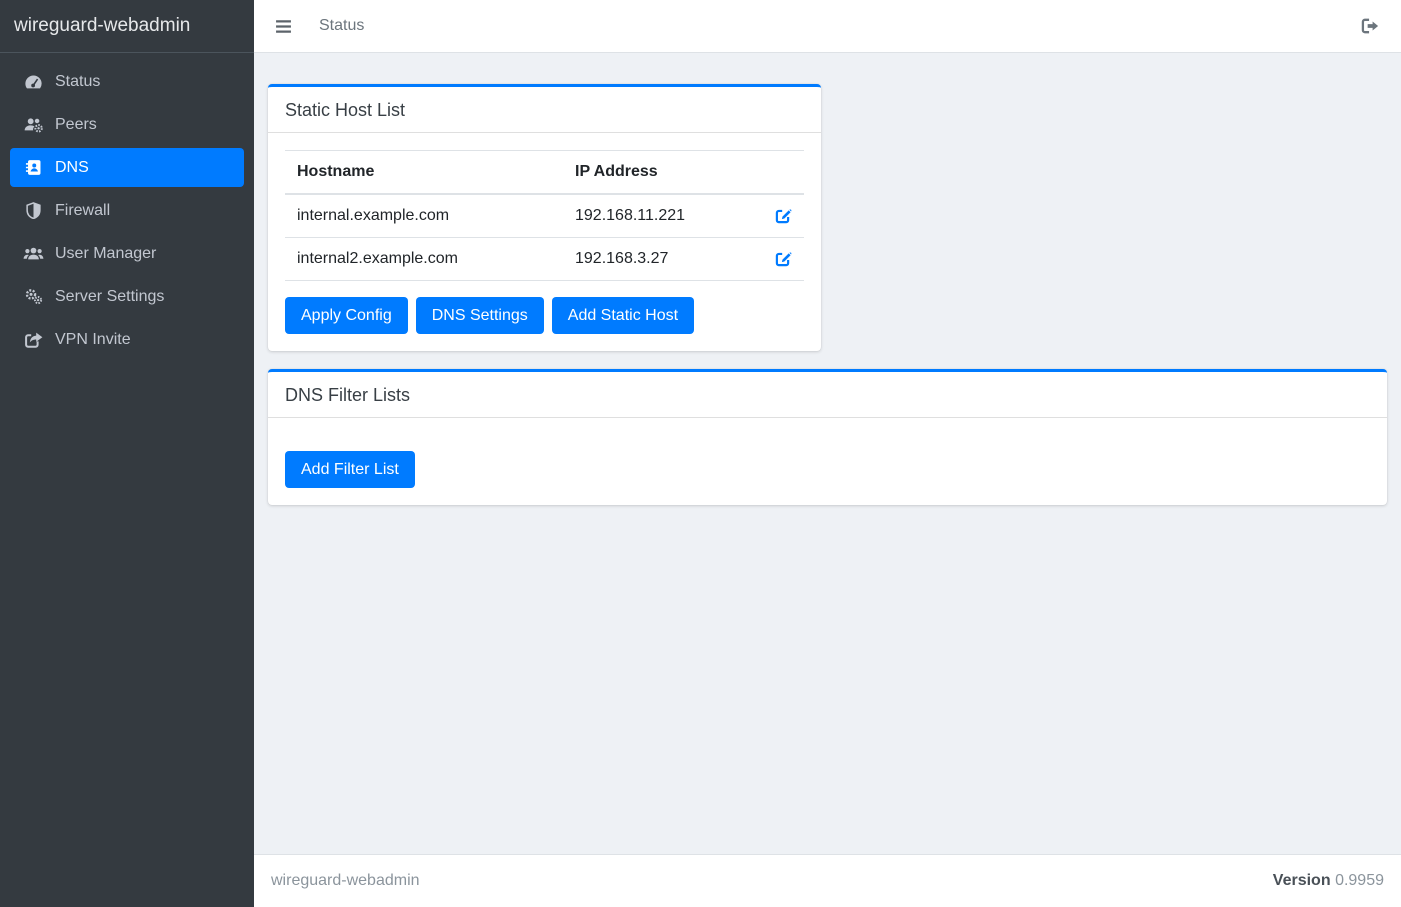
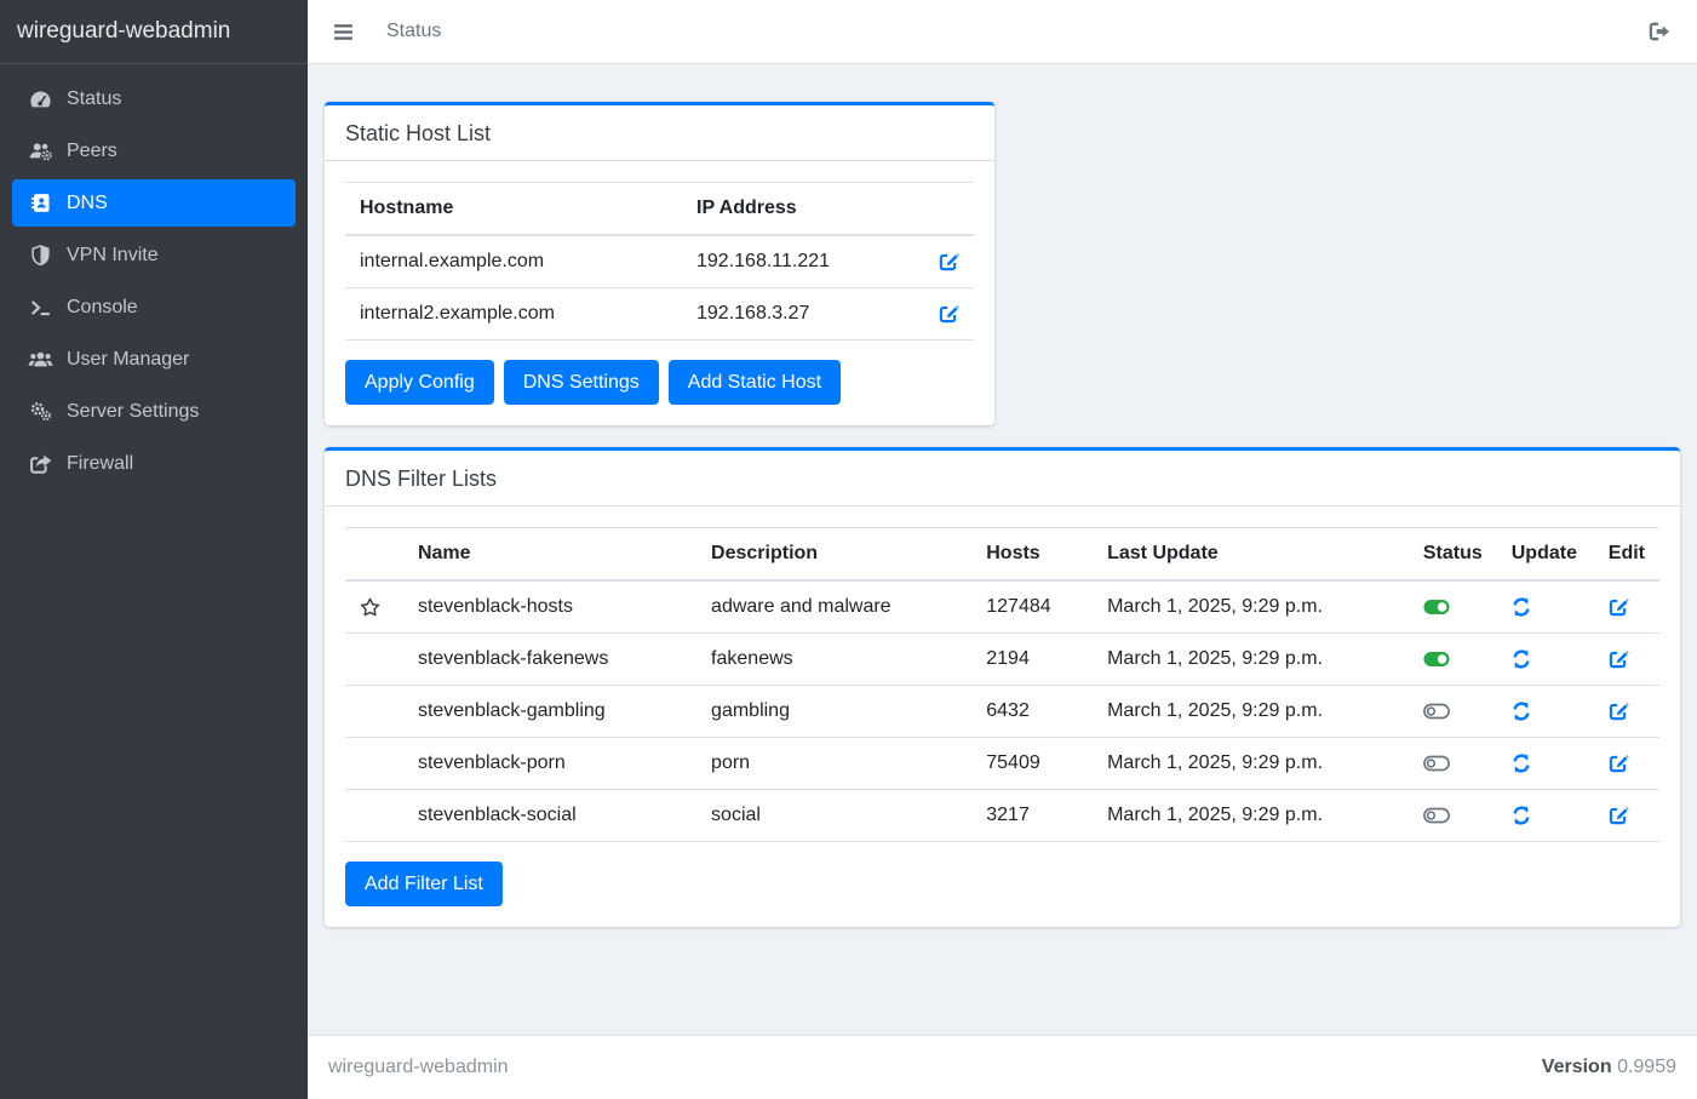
  wireguard-webadmin
  Status
  Peers
  DNS
- Firewall
+ VPN Invite
+ Console
  User Manager
  Server Settings
- VPN Invite
+ Firewall
  Status
  Static Host List
  Hostname	IP Address
  internal.example.com	192.168.11.221
  internal2.example.com	192.168.3.27
  Apply Config
  DNS Settings
  Add Static Host
  DNS Filter Lists
+ 	Name	Description	Hosts	Last Update	Status	Update	Edit
+ 	stevenblack-hosts	adware and malware	127484	March 1, 2025, 9:29 p.m.
+ 	stevenblack-fakenews	fakenews	2194	March 1, 2025, 9:29 p.m.
+ 	stevenblack-gambling	gambling	6432	March 1, 2025, 9:29 p.m.
+ 	stevenblack-porn	porn	75409	March 1, 2025, 9:29 p.m.
+ 	stevenblack-social	social	3217	March 1, 2025, 9:29 p.m.
  Add Filter List
  wireguard-webadmin
  Version 0.9959
